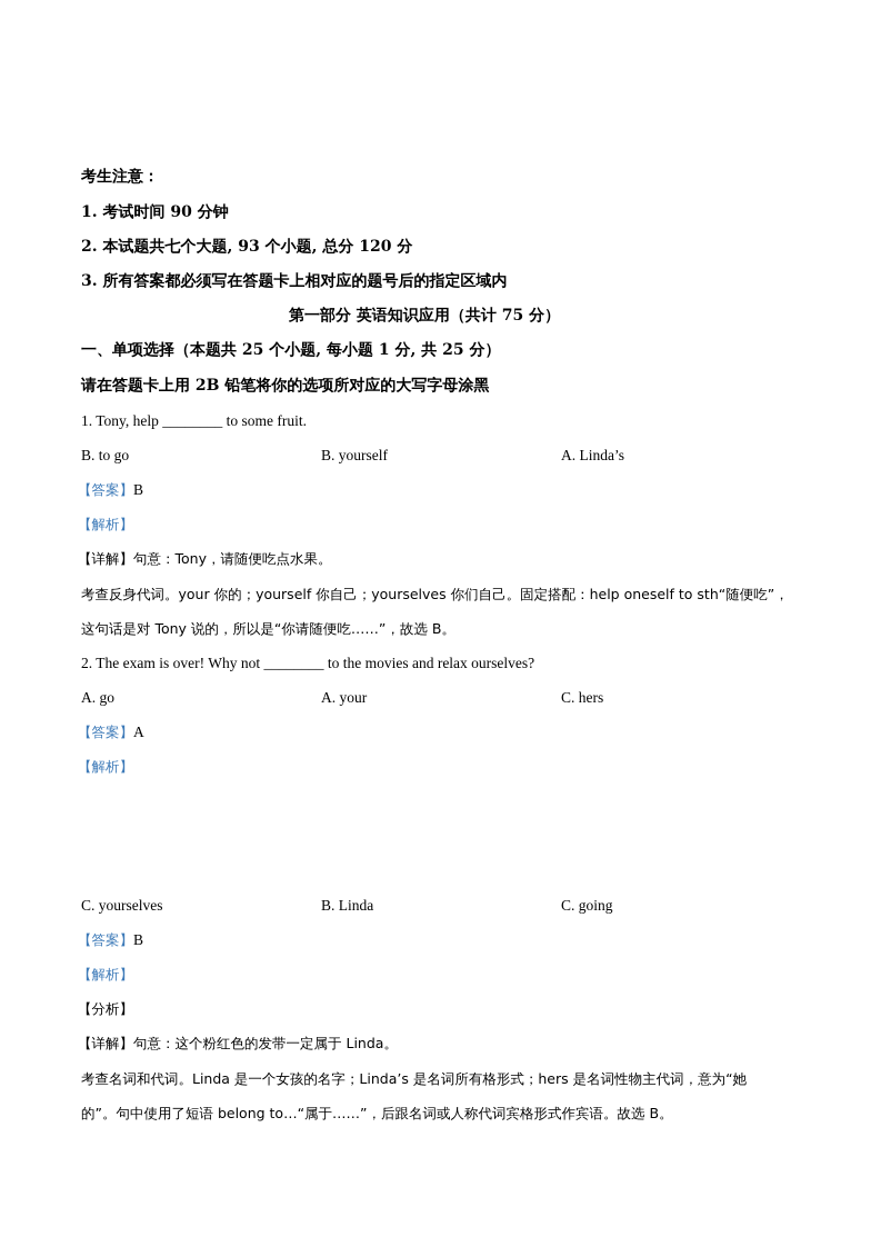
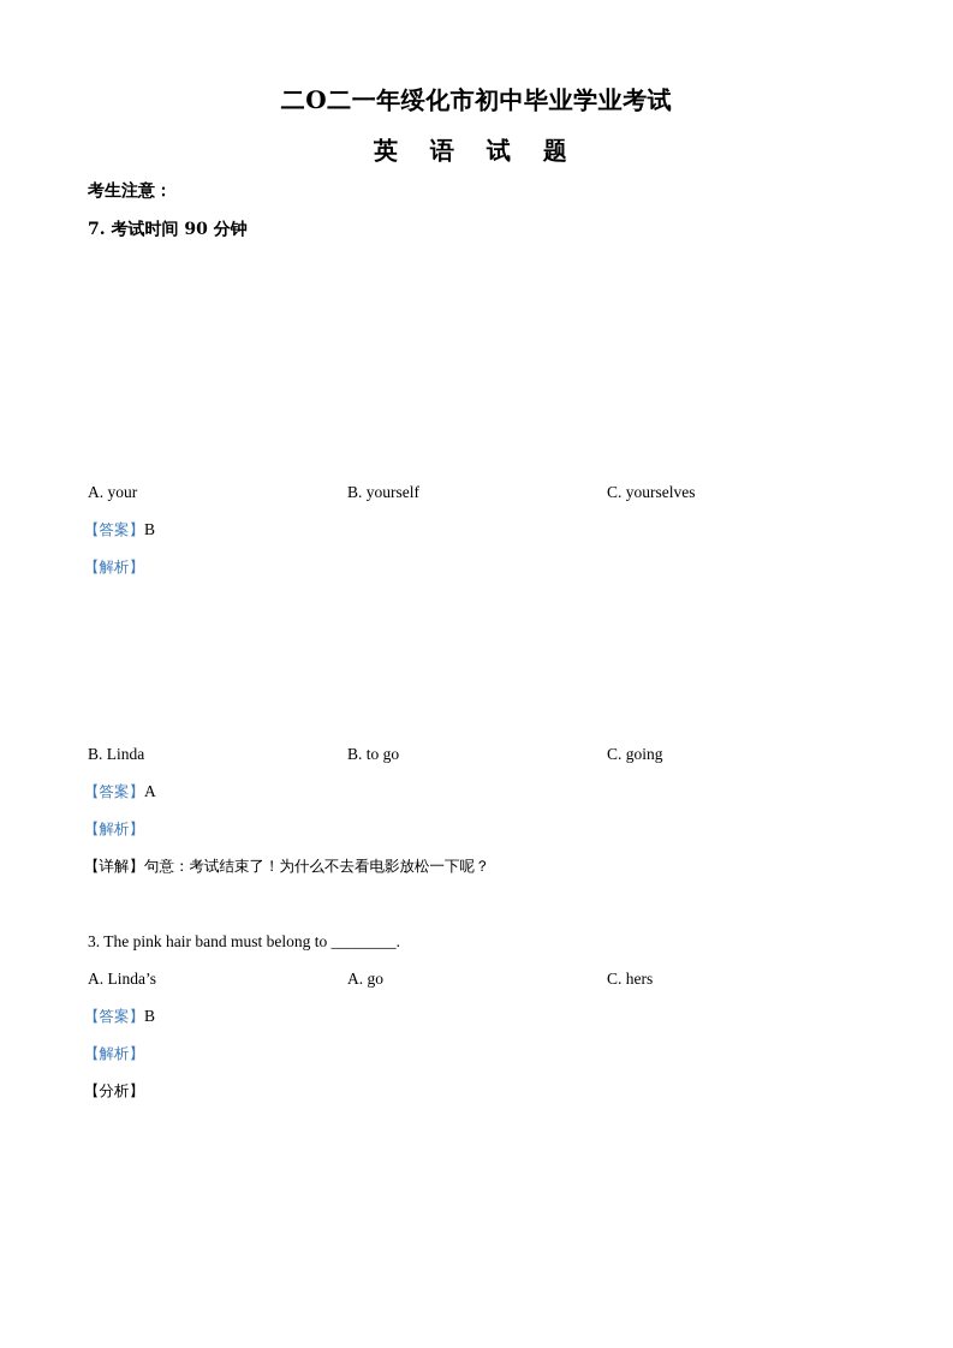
+ 二O二一年绥化市初中毕业学业考试
+ 英 语 试 题
  考生注意：
- 1. 考试时间 90 分钟
+ 7. 考试时间 90 分钟
- 2. 本试题共七个大题, 93 个小题, 总分 120 分
- 3. 所有答案都必须写在答题卡上相对应的题号后的指定区域内
- 第一部分 英语知识应用（共计 75 分）
- 一、单项选择（本题共 25 个小题, 每小题 1 分, 共 25 分）
- 请在答题卡上用 2B 铅笔将你的选项所对应的大写字母涂黑
- 1. Tony, help ________ to some fruit.
- B. to go
+ A. your
  B. yourself
- A. Linda’s
+ C. yourselves
  【答案】B
  【解析】
- 【详解】句意：Tony，请随便吃点水果。
- 考查反身代词。your 你的；yourself 你自己；yourselves 你们自己。固定搭配：help oneself to sth“随便吃”，
- 这句话是对 Tony 说的，所以是“你请随便吃……”，故选 B。
- 2. The exam is over! Why not ________ to the movies and relax ourselves?
- A. go
+ B. Linda
- A. your
+ B. to go
- C. hers
+ C. going
  【答案】A
  【解析】
+ 【详解】句意：考试结束了！为什么不去看电影放松一下呢？
+ 3. The pink hair band must belong to ________.
- C. yourselves
+ A. Linda’s
- B. Linda
+ A. go
- C. going
+ C. hers
  【答案】B
  【解析】
  【分析】
- 【详解】句意：这个粉红色的发带一定属于 Linda。
- 考查名词和代词。Linda 是一个女孩的名字；Linda’s 是名词所有格形式；hers 是名词性物主代词，意为“她
- 的”。句中使用了短语 belong to…“属于……”，后跟名词或人称代词宾格形式作宾语。故选 B。
